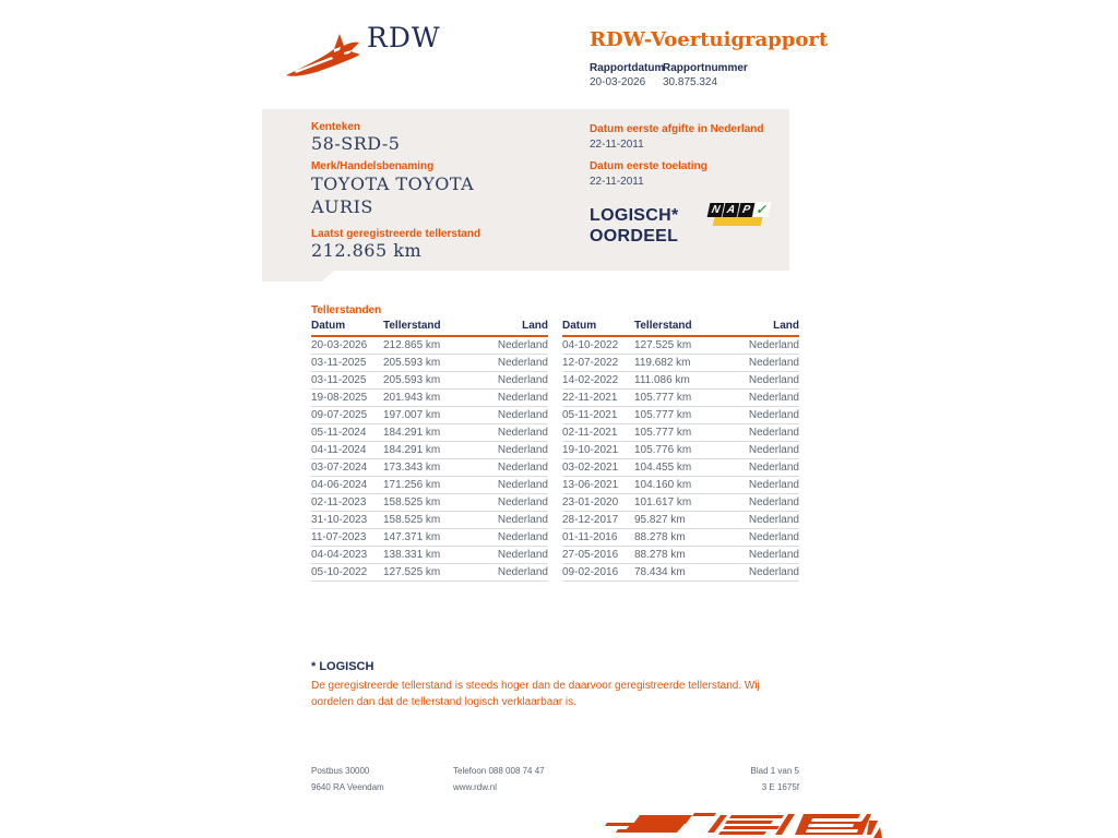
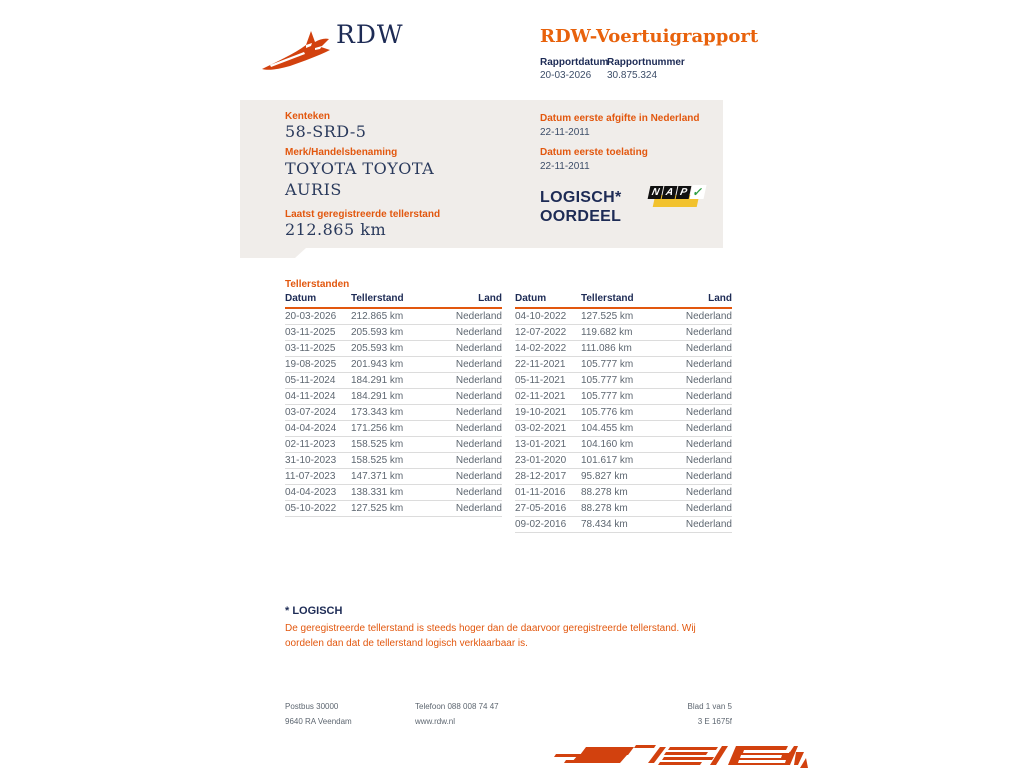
  RDW
  RDW-Voertuigrapport
  Rapportdatum
  20-03-2026
  Rapportnummer
  30.875.324
  Kenteken
  58-SRD-5
  Merk/Handelsbenaming
  TOYOTA TOYOTA
  AURIS
  Laatst geregistreerde tellerstand
  212.865 km
  Datum eerste afgifte in Nederland
  22-11-2011
  Datum eerste toelating
  22-11-2011
  LOGISCH*
  OORDEEL
  Tellerstanden
  Datum	Tellerstand	Land
  20-03-2026	212.865 km	Nederland
  03-11-2025	205.593 km	Nederland
  03-11-2025	205.593 km	Nederland
  19-08-2025	201.943 km	Nederland
- 09-07-2025	197.007 km	Nederland
  05-11-2024	184.291 km	Nederland
  04-11-2024	184.291 km	Nederland
  03-07-2024	173.343 km	Nederland
- 04-06-2024	171.256 km	Nederland
+ 04-04-2024	171.256 km	Nederland
  02-11-2023	158.525 km	Nederland
  31-10-2023	158.525 km	Nederland
  11-07-2023	147.371 km	Nederland
  04-04-2023	138.331 km	Nederland
  05-10-2022	127.525 km	Nederland
  Datum	Tellerstand	Land
  04-10-2022	127.525 km	Nederland
  12-07-2022	119.682 km	Nederland
  14-02-2022	111.086 km	Nederland
  22-11-2021	105.777 km	Nederland
  05-11-2021	105.777 km	Nederland
  02-11-2021	105.777 km	Nederland
  19-10-2021	105.776 km	Nederland
  03-02-2021	104.455 km	Nederland
- 13-06-2021	104.160 km	Nederland
+ 13-01-2021	104.160 km	Nederland
  23-01-2020	101.617 km	Nederland
  28-12-2017	95.827 km	Nederland
  01-11-2016	88.278 km	Nederland
  27-05-2016	88.278 km	Nederland
  09-02-2016	78.434 km	Nederland
  * LOGISCH
  De geregistreerde tellerstand is steeds hoger dan de daarvoor geregistreerde tellerstand. Wij oordelen dan dat de tellerstand logisch verklaarbaar is.
  Postbus 30000
  9640 RA Veendam
  Telefoon 088 008 74 47
  www.rdw.nl
  Blad 1 van 5
  3 E 1675f
